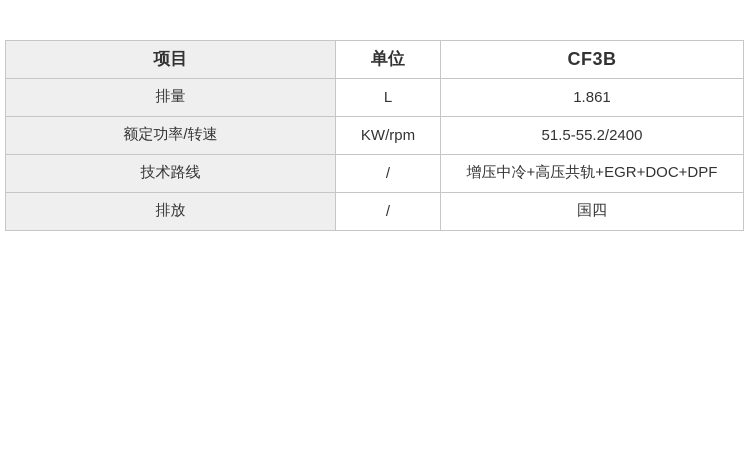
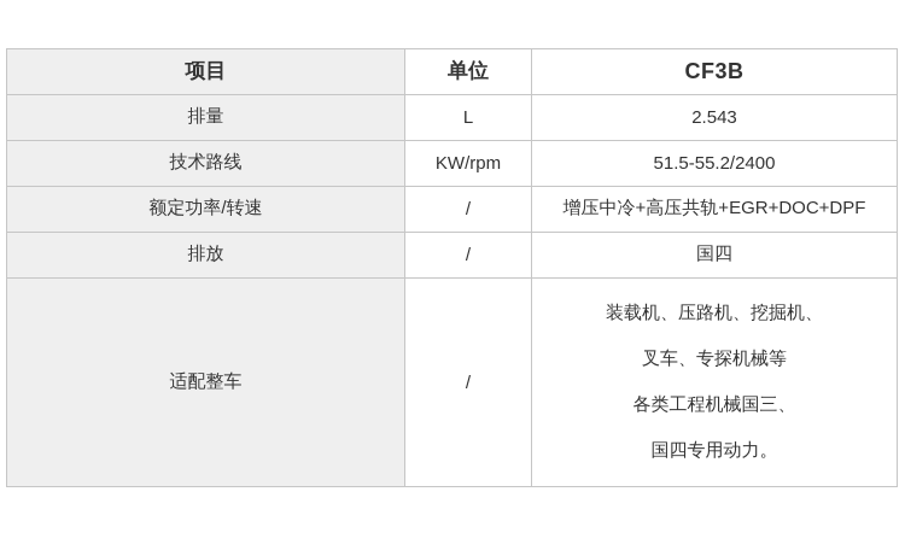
  项目	单位	CF3B
- 排量	L	1.861
+ 排量	L	2.543
- 额定功率/转速	KW/rpm	51.5-55.2/2400
+ 技术路线	KW/rpm	51.5-55.2/2400
- 技术路线	/	增压中冷+高压共轨+EGR+DOC+DPF
+ 额定功率/转速	/	增压中冷+高压共轨+EGR+DOC+DPF
  排放	/	国四
+ 适配整车	/	装载机、压路机、挖掘机、 叉车、专探机械等 各类工程机械国三、 国四专用动力。
